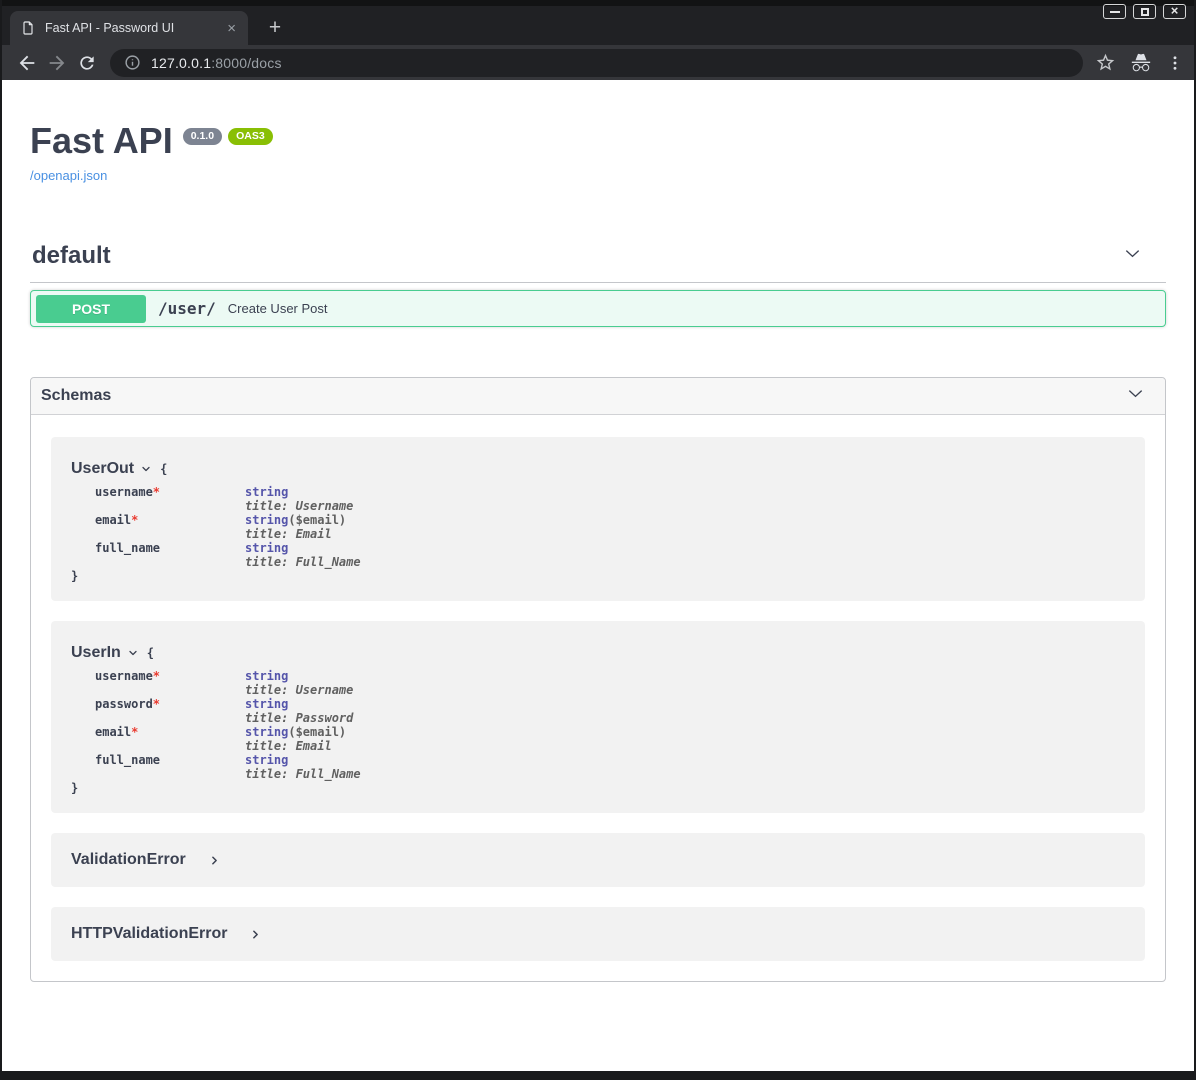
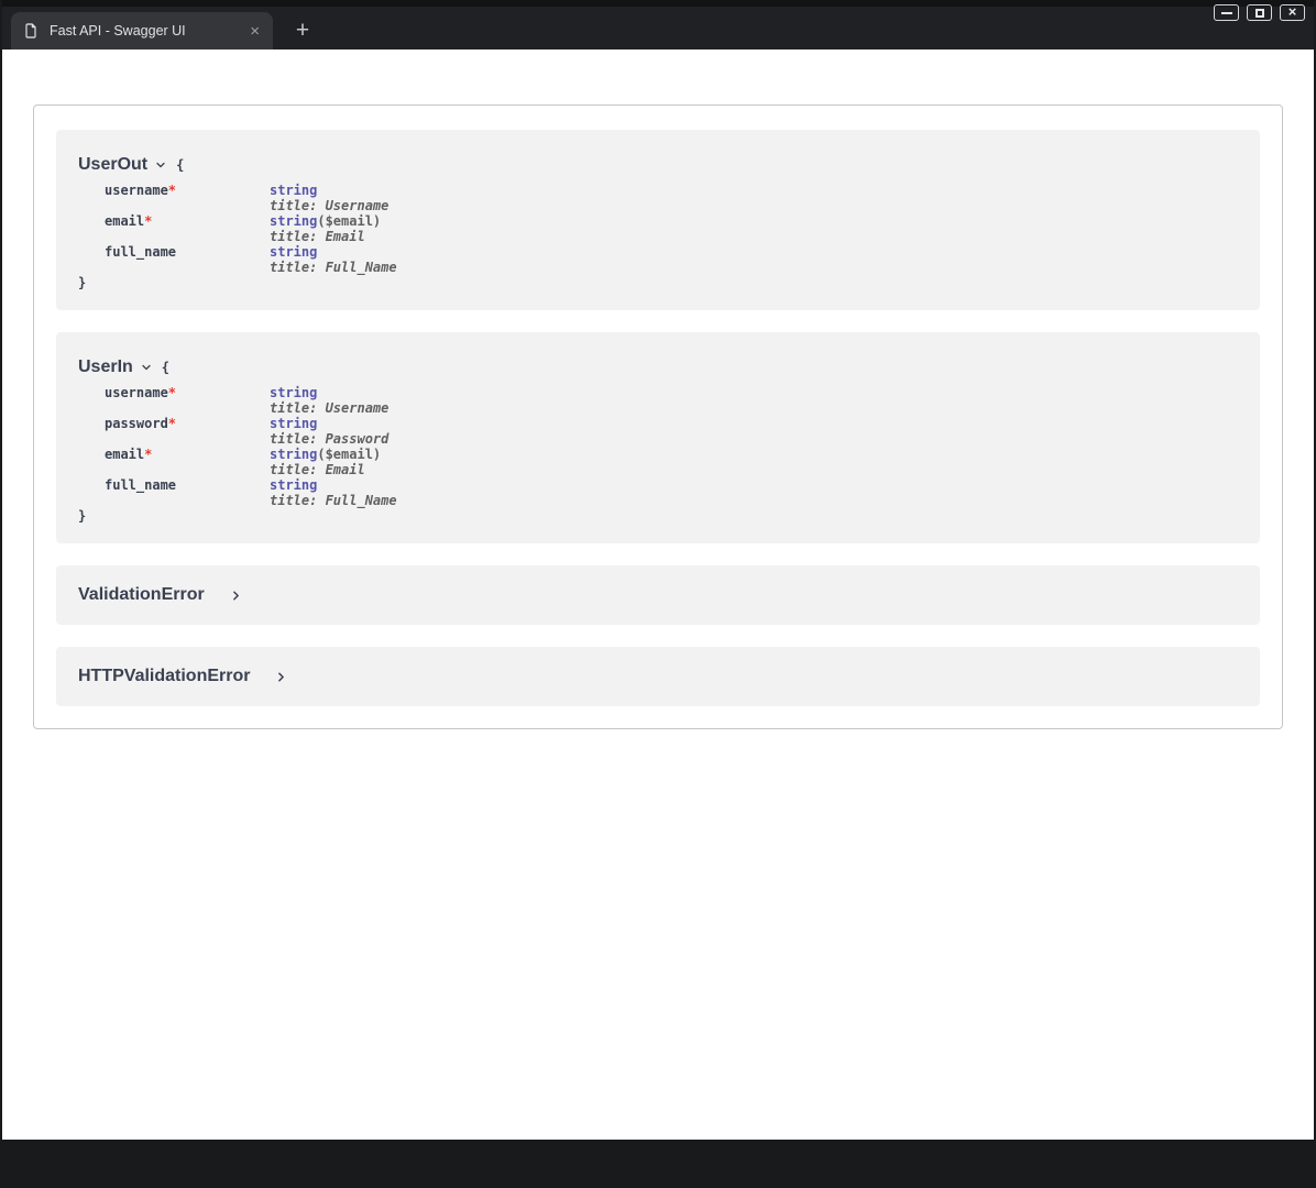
  ×
- Fast API - Password UI
+ Fast API - Swagger UI
  ×
  +
- 127.0.0.1:8000/docs
- Fast API
- 0.1.0
- OAS3
- /openapi.json
- default
- POST
- /user/
- Create User Post
- Schemas
  UserOut
  {
  username*
  string
  title: Username
  email*
  string($email)
  title: Email
  full_name
  string
  title: Full_Name
  }
  UserIn
  {
  username*
  string
  title: Username
  password*
  string
  title: Password
  email*
  string($email)
  title: Email
  full_name
  string
  title: Full_Name
  }
  ValidationError
  HTTPValidationError
